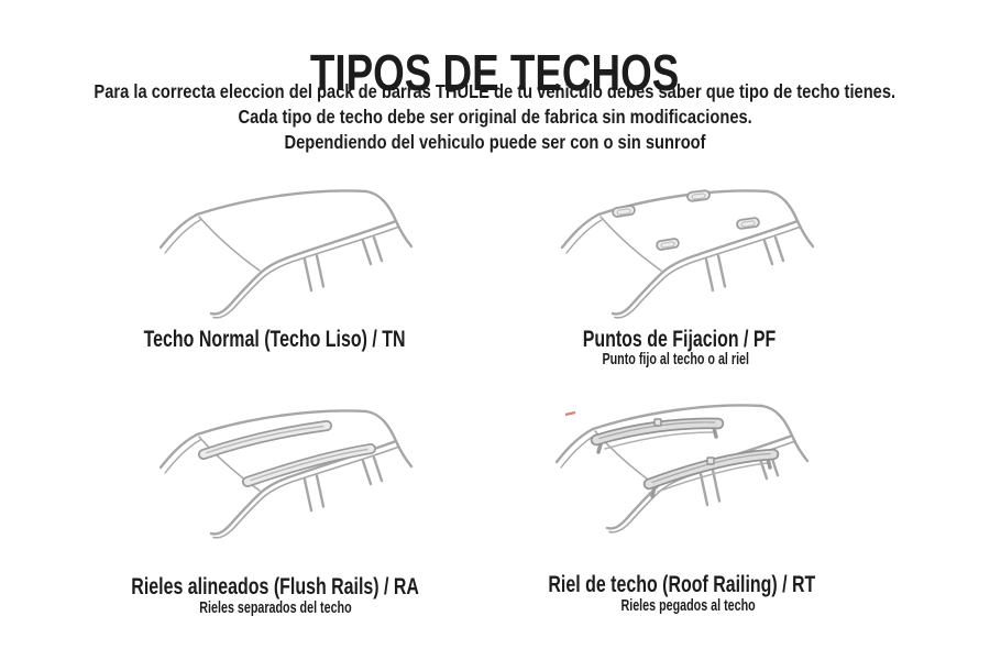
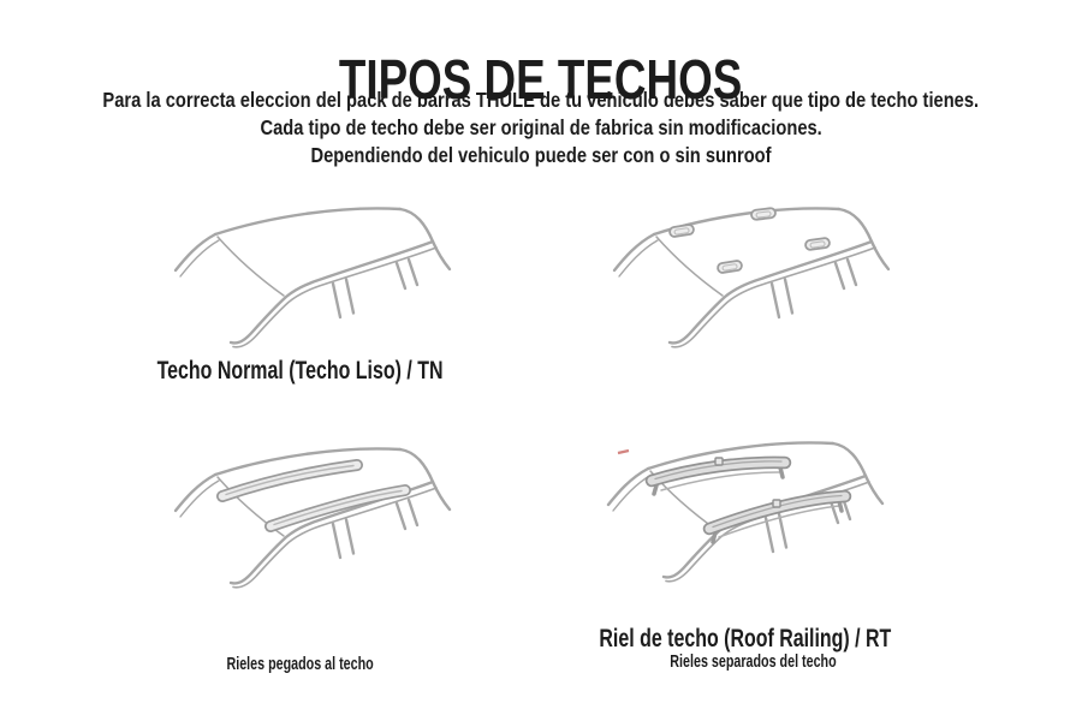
  TIPOS DE TECHOS
  Para la correcta eleccion del pack de barras THULE de tu vehiculo debes saber que tipo de techo tienes.
  Cada tipo de techo debe ser original de fabrica sin modificaciones.
  Dependiendo del vehiculo puede ser con o sin sunroof
  Techo Normal (Techo Liso) / TN
- Puntos de Fijacion / PF
- Punto fijo al techo o al riel
- Rieles alineados (Flush Rails) / RA
- Rieles separados del techo
+ Rieles pegados al techo
  Riel de techo (Roof Railing) / RT
- Rieles pegados al techo
+ Rieles separados del techo
